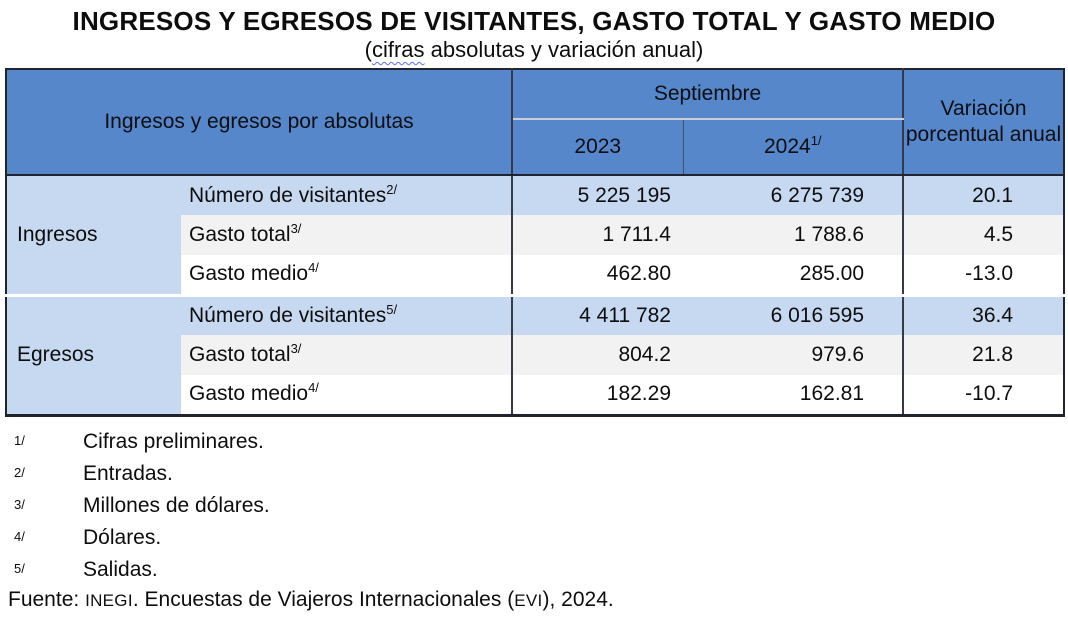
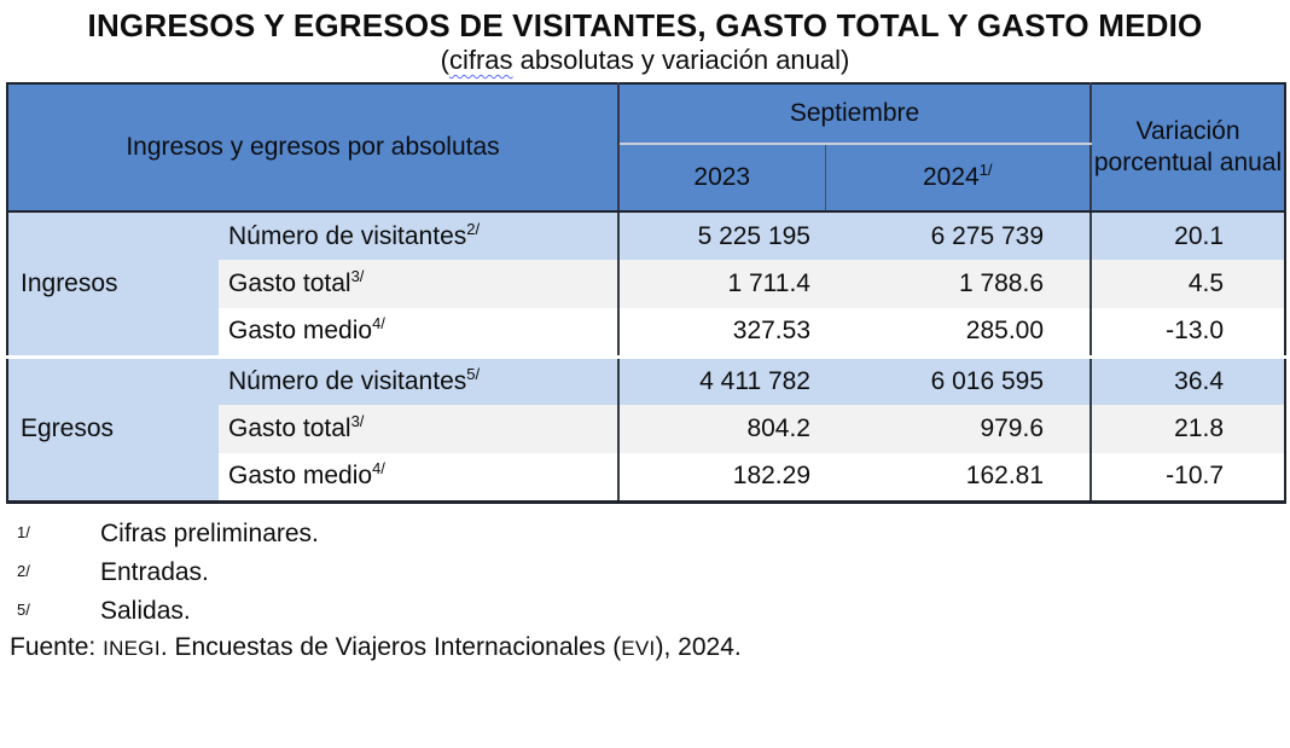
  INGRESOS Y EGRESOS DE VISITANTES, GASTO TOTAL Y GASTO MEDIO
  (cifras absolutas y variación anual)
  Ingresos y egresos por absolutas	Septiembre	Variación porcentual anual
  2023	20241/
  Ingresos	Número de visitantes2/	5 225 195	6 275 739	20.1
  Gasto total3/	1 711.4	1 788.6	4.5
- Gasto medio4/	462.80	285.00	-13.0
+ Gasto medio4/	327.53	285.00	-13.0
  Egresos	Número de visitantes5/	4 411 782	6 016 595	36.4
  Gasto total3/	804.2	979.6	21.8
  Gasto medio4/	182.29	162.81	-10.7
  1/
  Cifras preliminares.
  2/
  Entradas.
- 3/
- Millones de dólares.
- 4/
- Dólares.
  5/
  Salidas.
  Fuente: INEGI. Encuestas de Viajeros Internacionales (EVI), 2024.
